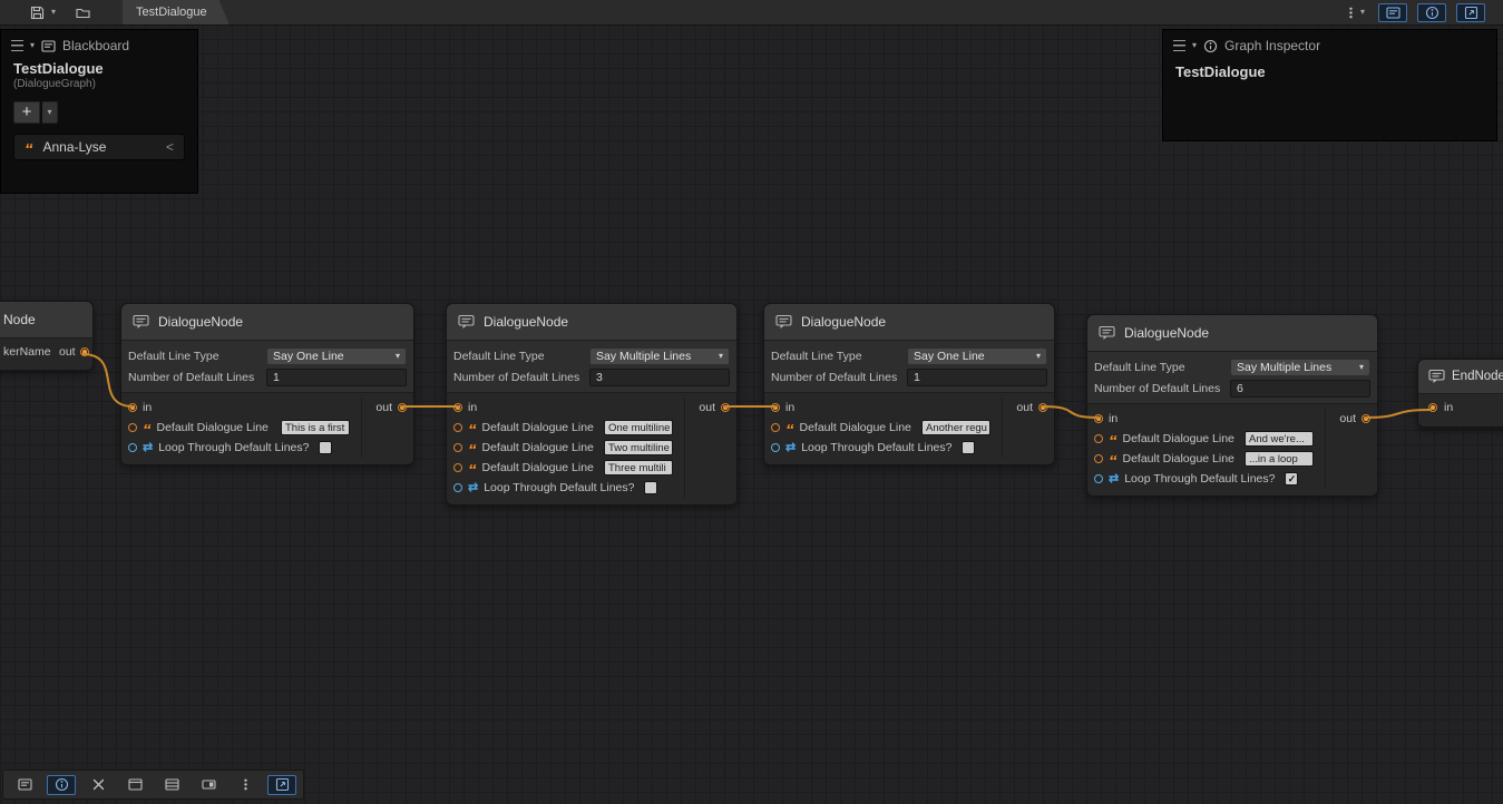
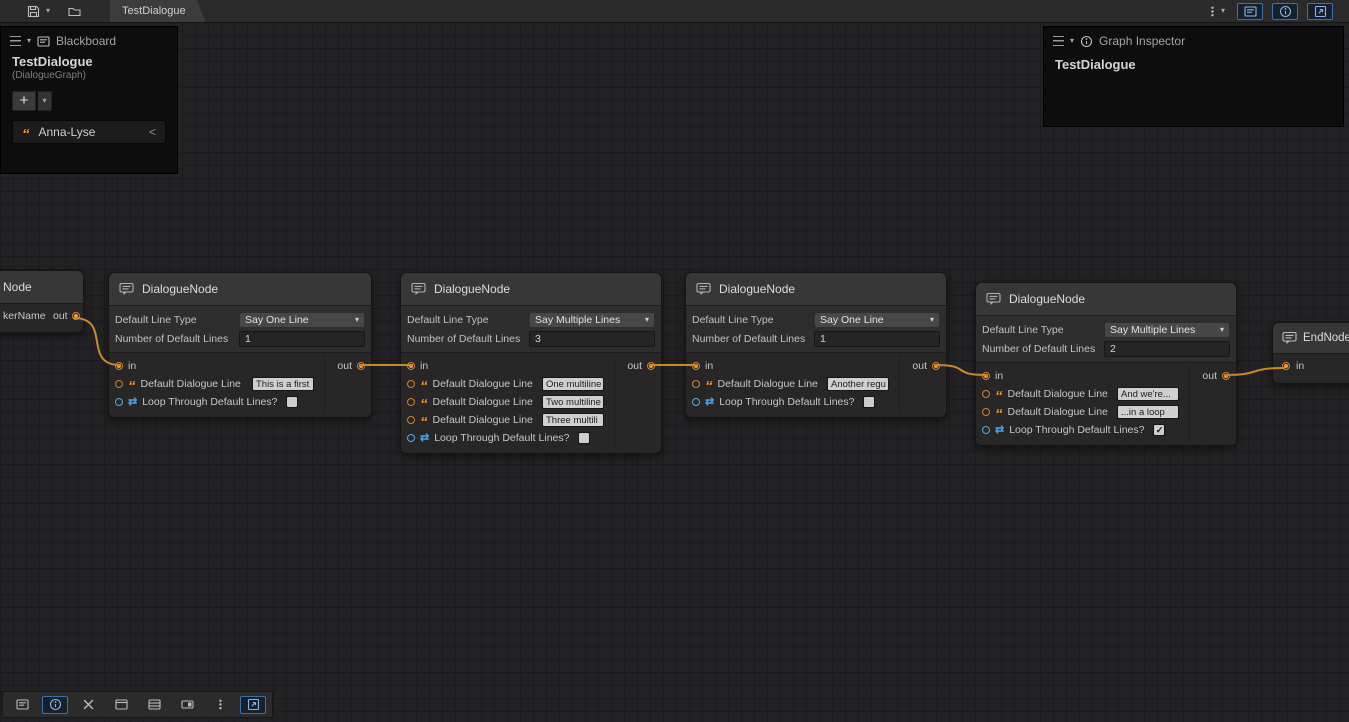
  Node
  kerName
  out
  EndNode
  in
  DialogueNode
  Default Line Type
  Say One Line
  ▾
  Number of Default Lines
  1
  in
  “
  Default Dialogue Line
  This is a first
  ⇄
  Loop Through Default Lines?
  out
  DialogueNode
  Default Line Type
  Say Multiple Lines
  ▾
  Number of Default Lines
  3
  in
  “
  Default Dialogue Line
  One multiline
  “
  Default Dialogue Line
  Two multiline
  “
  Default Dialogue Line
  Three multili
  ⇄
  Loop Through Default Lines?
  out
  DialogueNode
  Default Line Type
  Say One Line
  ▾
  Number of Default Lines
  1
  in
  “
  Default Dialogue Line
  Another regu
  ⇄
  Loop Through Default Lines?
  out
  DialogueNode
  Default Line Type
  Say Multiple Lines
  ▾
  Number of Default Lines
- 6
+ 2
  in
  “
  Default Dialogue Line
  And we're...
  “
  Default Dialogue Line
  ...in a loop
  ⇄
  Loop Through Default Lines?
  ✓
  out
  ▾
  TestDialogue
  ▾
  ▾
  Blackboard
  TestDialogue
  (DialogueGraph)
  +
  ▾
  “
  Anna-Lyse
  <
  ▾
  Graph Inspector
  TestDialogue
